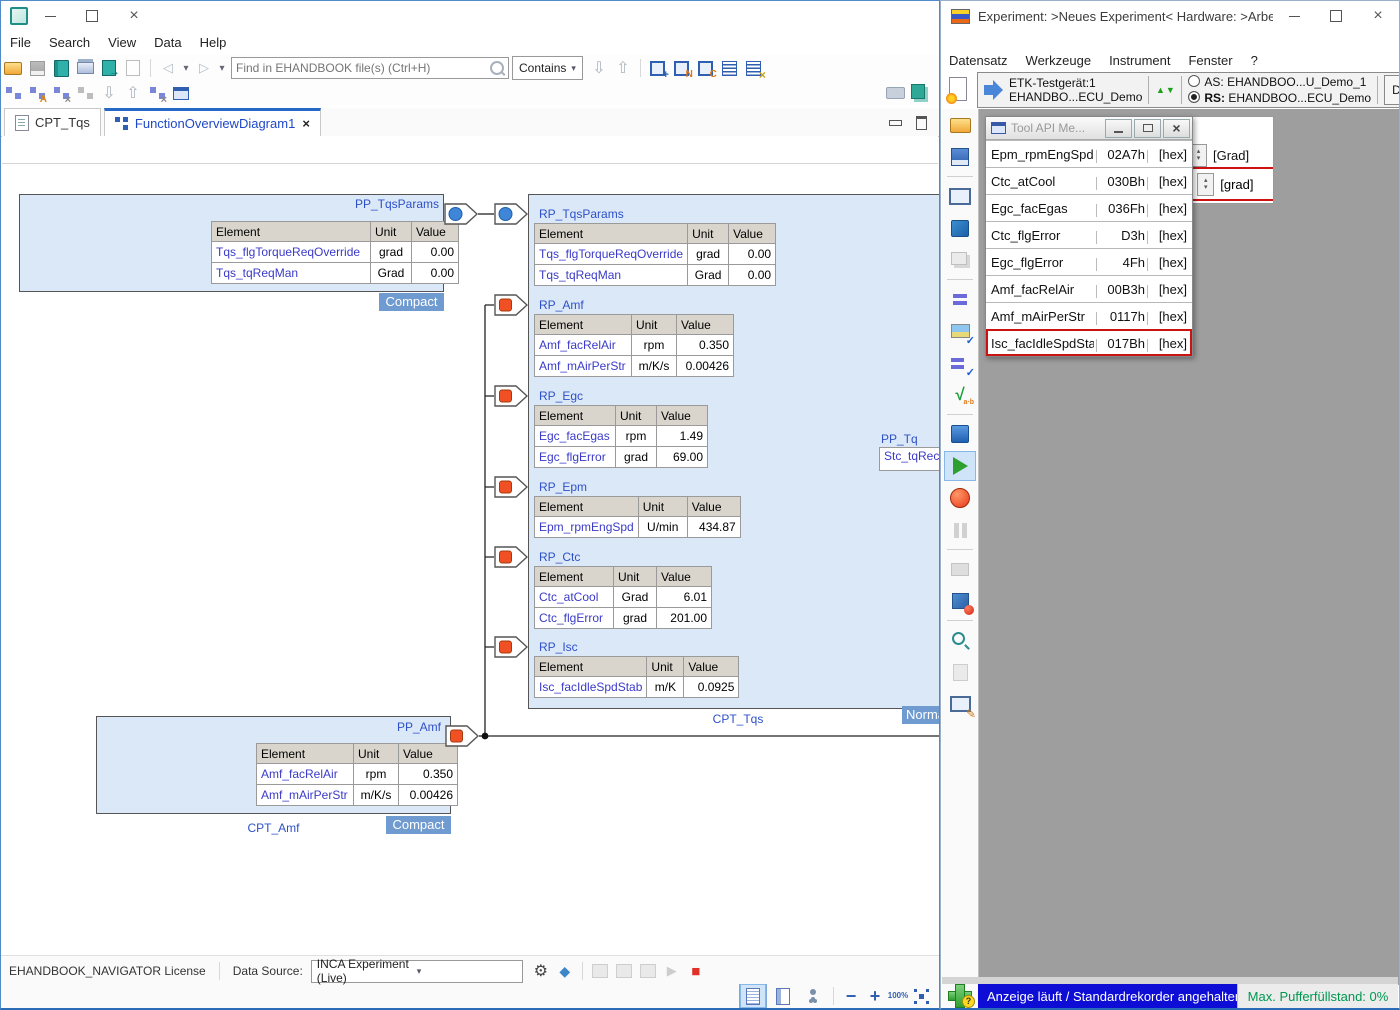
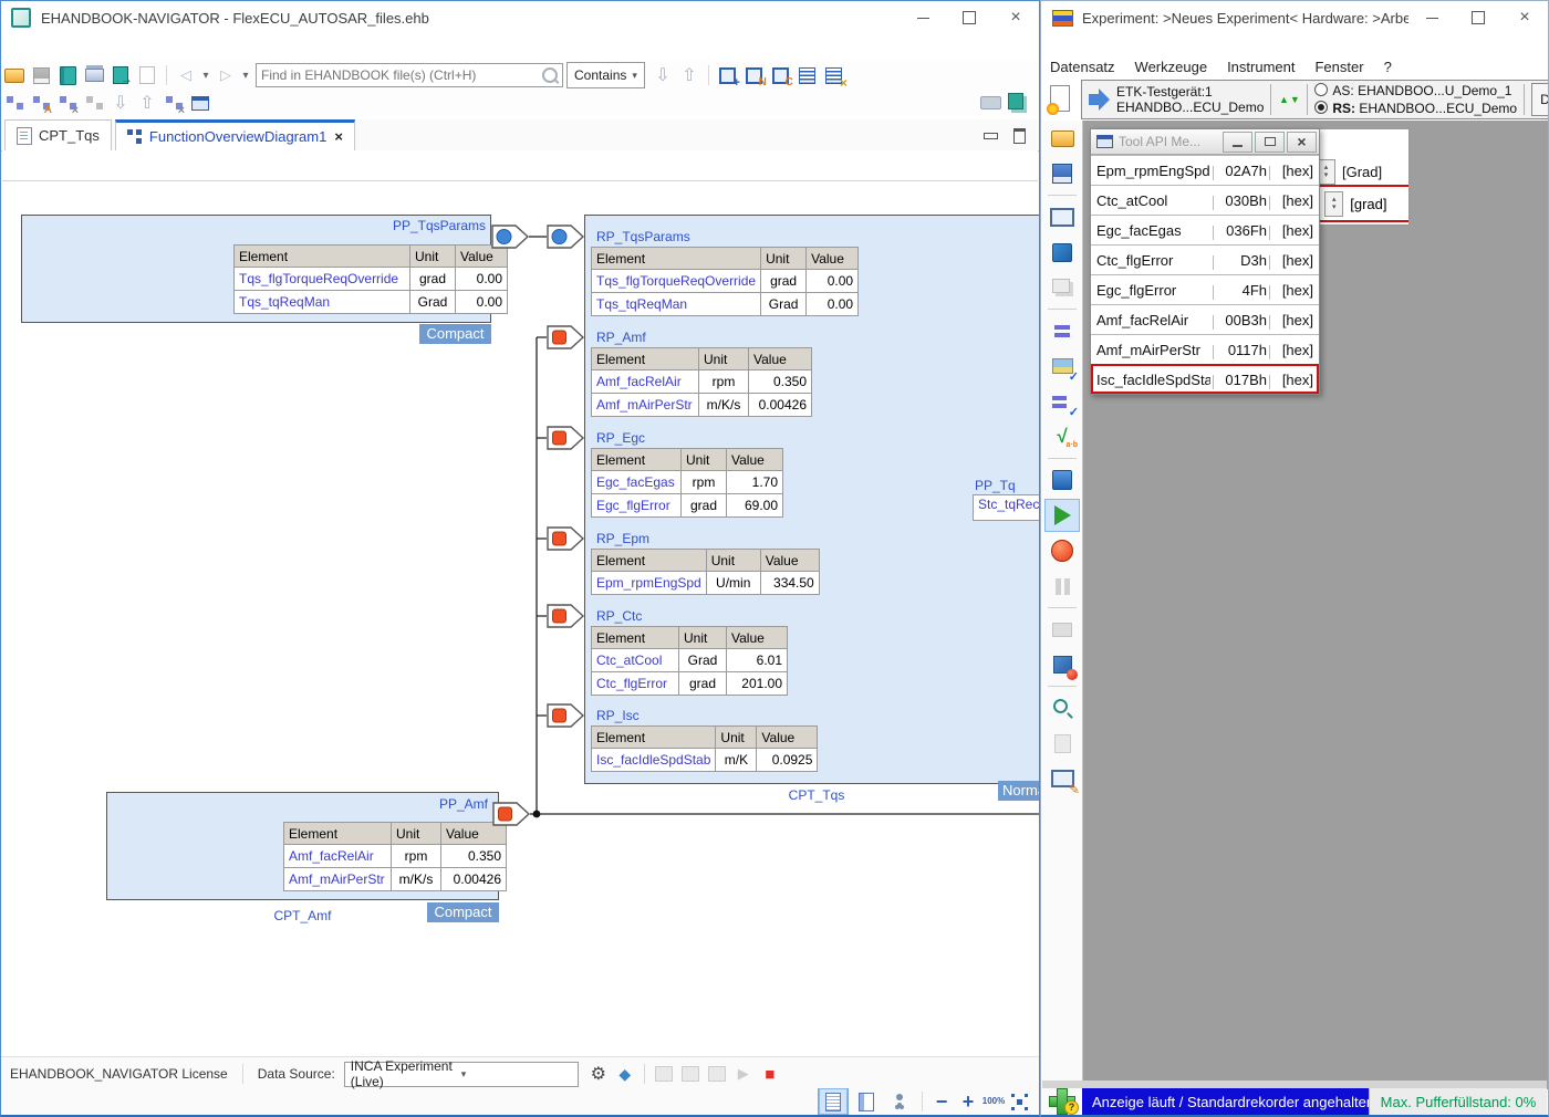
+ EHANDBOOK-NAVIGATOR - FlexECU_AUTOSAR_files.ehb
  ×
- File
- Search
- View
- Data
- Help
  Find in EHANDBOOK file(s) (Ctrl+H)
  Contains
  ▾
  CPT_Tqs
  FunctionOverviewDiagram1
  ×
  PP_TqsParams
  Element	Unit	Value
  Tqs_flgTorqueReqOverride	grad	0.00
  Tqs_tqReqMan	Grad	0.00
  Compact
  RP_TqsParams
  Element	Unit	Value
  Tqs_flgTorqueReqOverride	grad	0.00
  Tqs_tqReqMan	Grad	0.00
  RP_Amf
  Element	Unit	Value
  Amf_facRelAir	rpm	0.350
  Amf_mAirPerStr	m/K/s	0.00426
  RP_Egc
  Element	Unit	Value
- Egc_facEgas	rpm	1.49
+ Egc_facEgas	rpm	1.70
  Egc_flgError	grad	69.00
  RP_Epm
  Element	Unit	Value
- Epm_rpmEngSpd	U/min	434.87
+ Epm_rpmEngSpd	U/min	334.50
  RP_Ctc
  Element	Unit	Value
  Ctc_atCool	Grad	6.01
  Ctc_flgError	grad	201.00
  RP_Isc
  Element	Unit	Value
  Isc_facIdleSpdStab	m/K	0.0925
  PP_Tq
  Stc_tqRec
  CPT_Tqs
  PP_Amf
  Element	Unit	Value
  Amf_facRelAir	rpm	0.350
  Amf_mAirPerStr	m/K/s	0.00426
  CPT_Amf
  Compact
  EHANDBOOK_NAVIGATOR License
  Data Source:
  INCA Experiment (Live)
  ▾
  100%
  Experiment: >Neues Experiment< Hardware: >Arbe
  ×
  Datensatz
  Werkzeuge
  Instrument
  Fenster
  ?
  ETK-Testgerät:1
  EHANDBO...ECU_Demo
  AS: EHANDBOO...U_Demo_1
  RS: EHANDBOO...ECU_Demo
  ?
  Anzeige läuft / Standardrekorder angehalte
  Max. Pufferfüllstand: 0%
  [Grad]
  [grad]
  Tool API Me...
  Epm_rpmEngSpd
  02A7h
  [hex]
  Ctc_atCool
  030Bh
  [hex]
  Egc_facEgas
  036Fh
  [hex]
  Ctc_flgError
  D3h
  [hex]
  Egc_flgError
  4Fh
  [hex]
  Amf_facRelAir
  00B3h
  [hex]
  Amf_mAirPerStr
  0117h
  [hex]
  Isc_facIdleSpdSta
  017Bh
  [hex]
